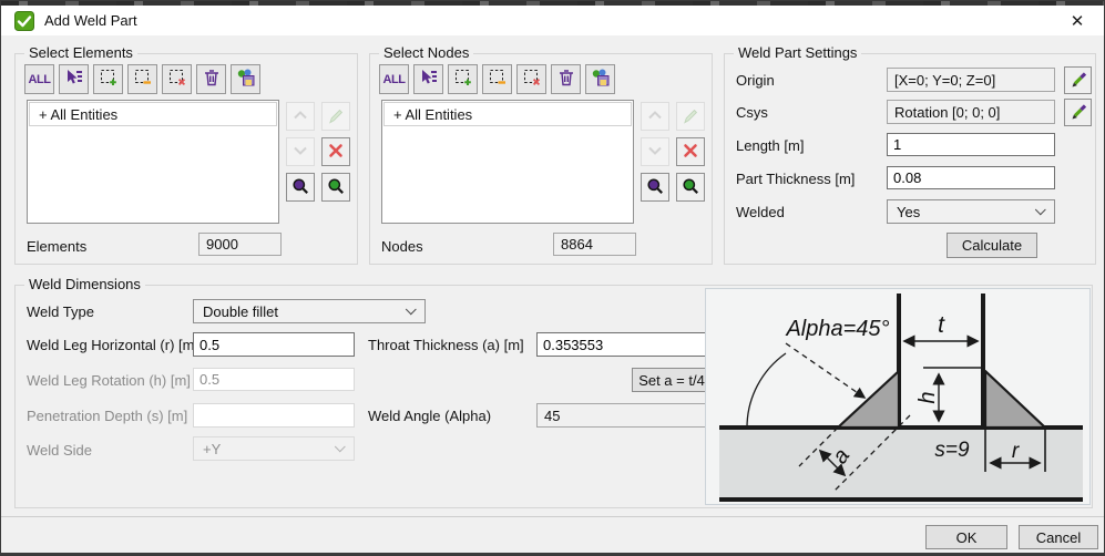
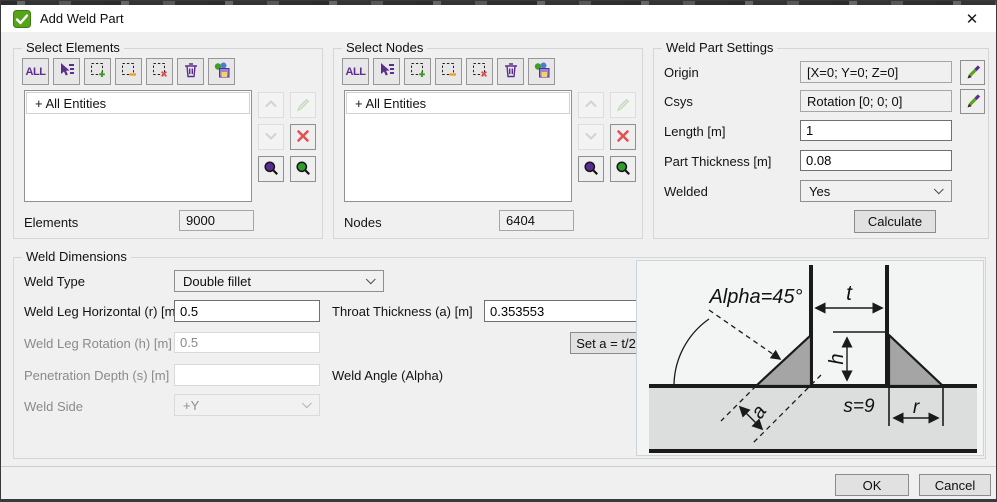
  Add Weld Part
  ✕
  Select Elements
  ALL
  + All Entities
  Elements
  9000
  Select Nodes
  ALL
  + All Entities
  Nodes
- 8864
+ 6404
  Weld Part Settings
  Origin
  [X=0; Y=0; Z=0]
  Csys
  Rotation [0; 0; 0]
  Length [m]
  1
  Part Thickness [m]
  0.08
  Welded
  Yes
  Calculate
  Weld Dimensions
  Weld Type
  Double fillet
  Weld Leg Horizontal (r) [m
  0.5
  Throat Thickness (a) [m]
  0.353553
  Weld Leg Rotation (h) [m]
  0.5
- Set a = t/4
+ Set a = t/2
  Penetration Depth (s) [m]
  Weld Angle (Alpha)
- 45
  Weld Side
  +Y
  t
  Alpha=45°
  s=9
  r
  OK
  Cancel
